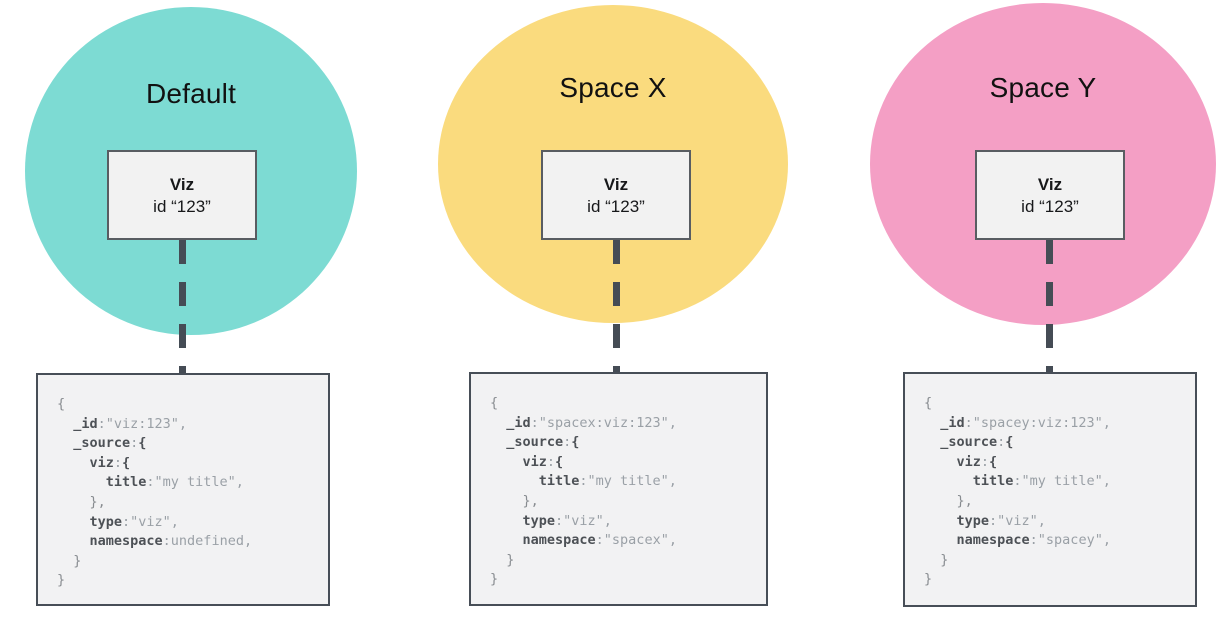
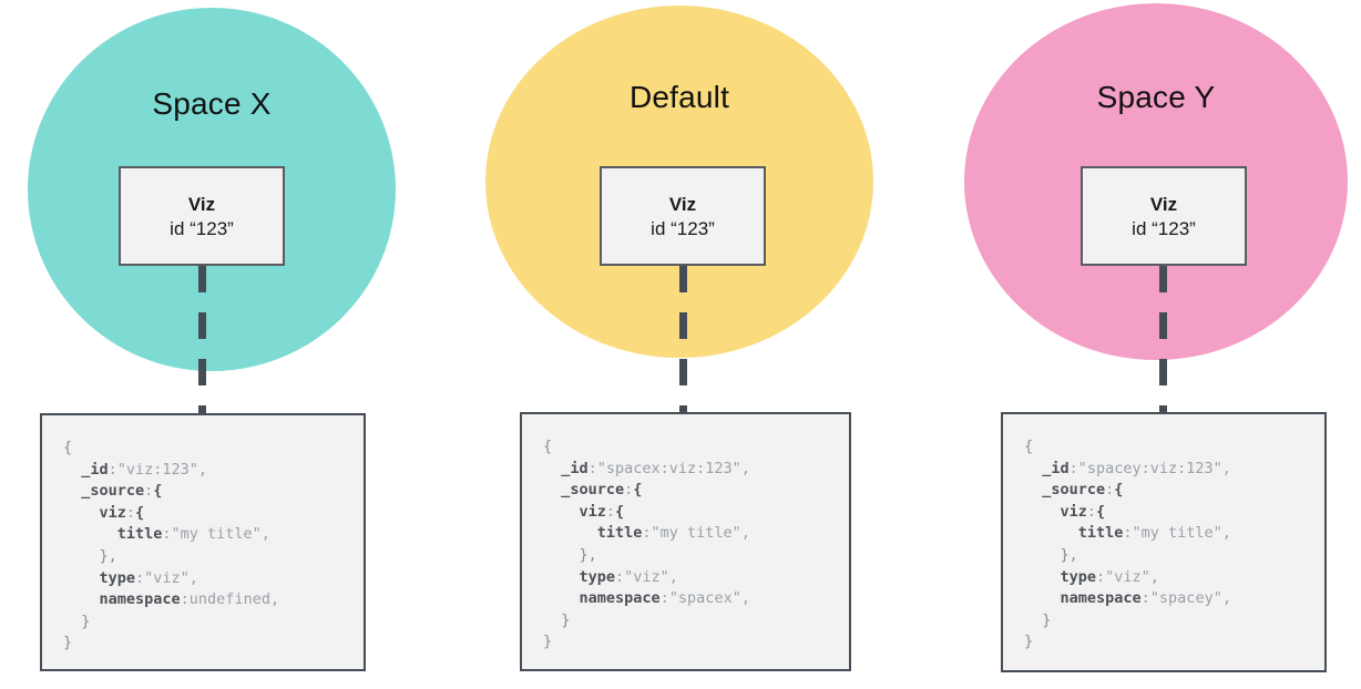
- Default
+ Space X
  Viz
  id “123”
  {
  _id:"viz:123",
  _source:{
  viz:{
  title:"my title",
  },
  type:"viz",
  namespace:undefined,
  }
  }
- Space X
+ Default
  Viz
  id “123”
  {
  _id:"spacex:viz:123",
  _source:{
  viz:{
  title:"my title",
  },
  type:"viz",
  namespace:"spacex",
  }
  }
  Space Y
  Viz
  id “123”
  {
  _id:"spacey:viz:123",
  _source:{
  viz:{
  title:"my title",
  },
  type:"viz",
  namespace:"spacey",
  }
  }
